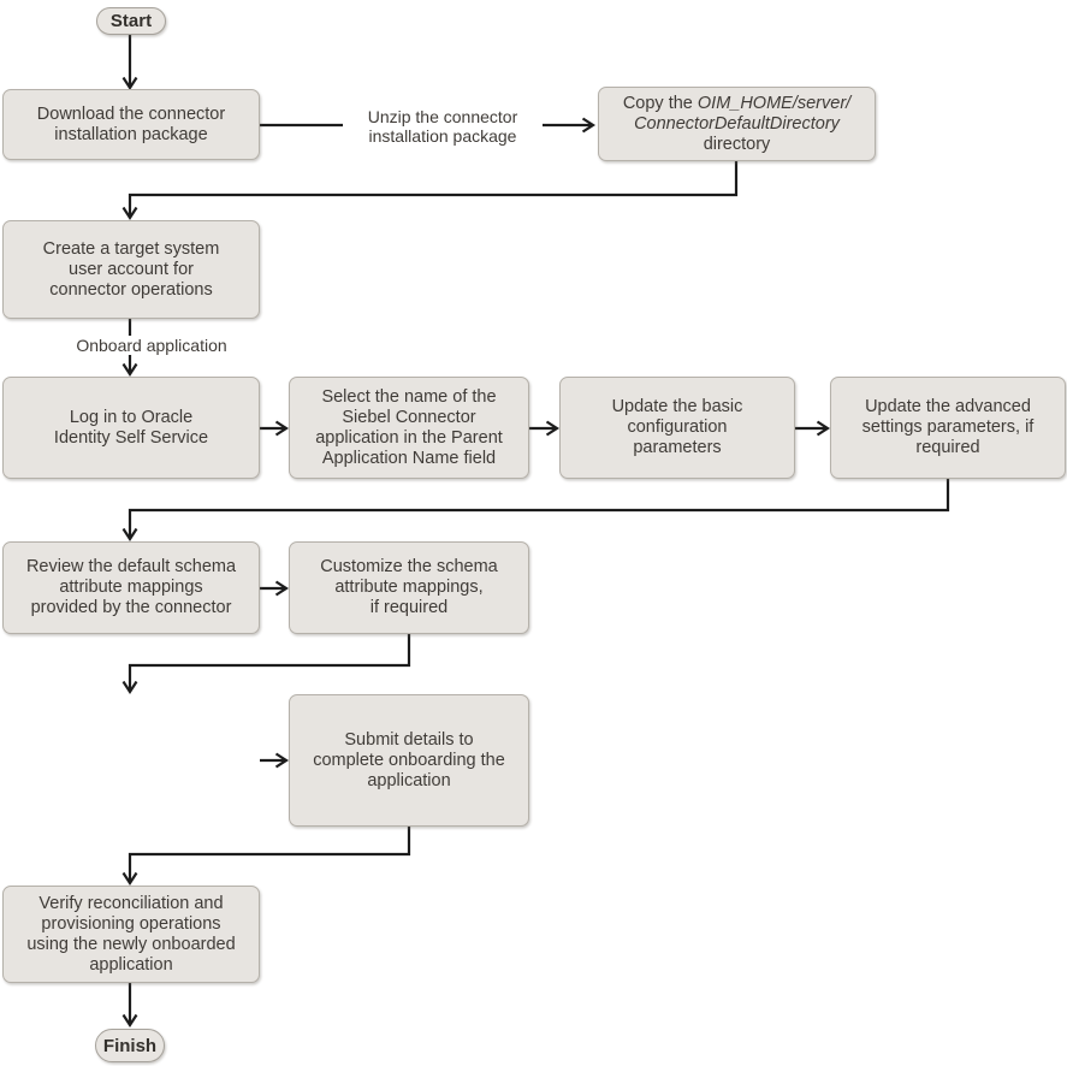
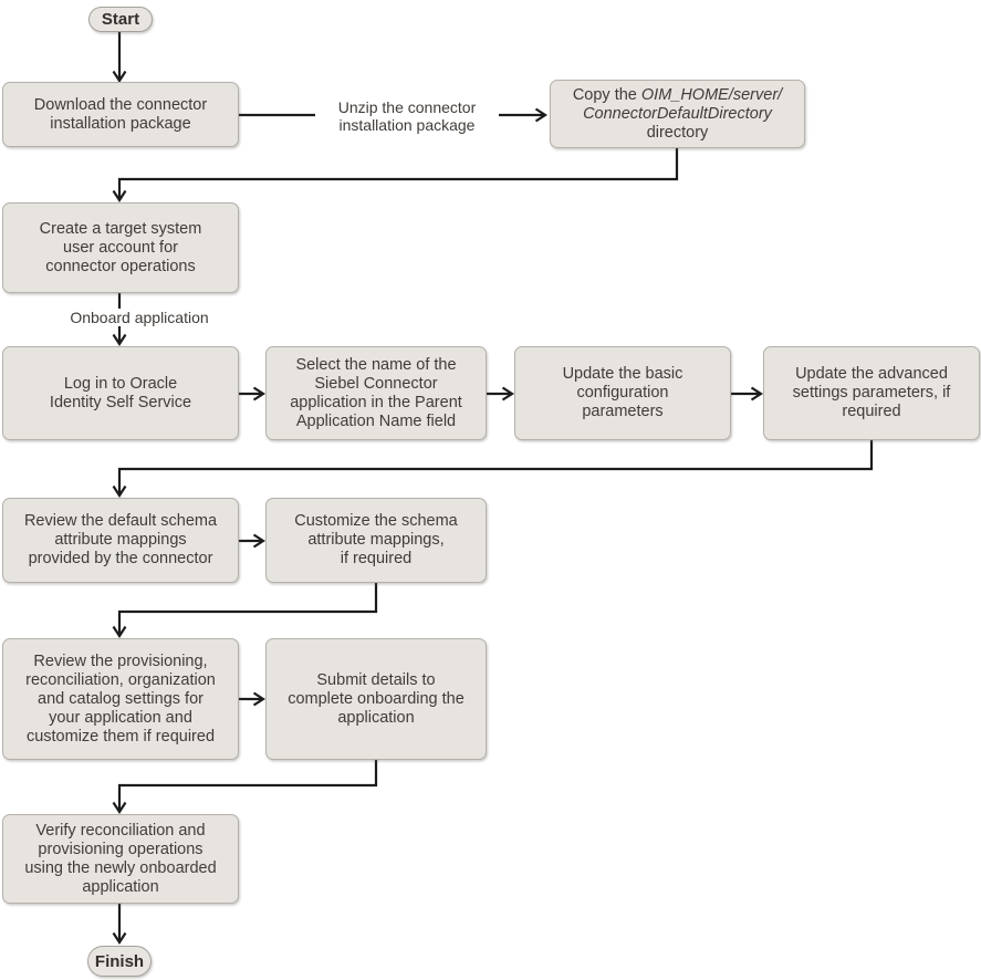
  Start
  Download the connector
  installation package
  Copy the OIM_HOME/server/
  ConnectorDefaultDirectory
  directory
  Create a target system
  user account for
  connector operations
  Log in to Oracle
  Identity Self Service
  Select the name of the
  Siebel Connector
  application in the Parent
  Application Name field
  Update the basic
  configuration
  parameters
  Update the advanced
  settings parameters, if
  required
  Review the default schema
  attribute mappings
  provided by the connector
  Customize the schema
  attribute mappings,
  if required
+ Review the provisioning,
+ reconciliation, organization
+ and catalog settings for
+ your application and
+ customize them if required
  Submit details to
  complete onboarding the
  application
  Verify reconciliation and
  provisioning operations
  using the newly onboarded
  application
  Unzip the connector
  installation package
  Onboard application
  Finish
